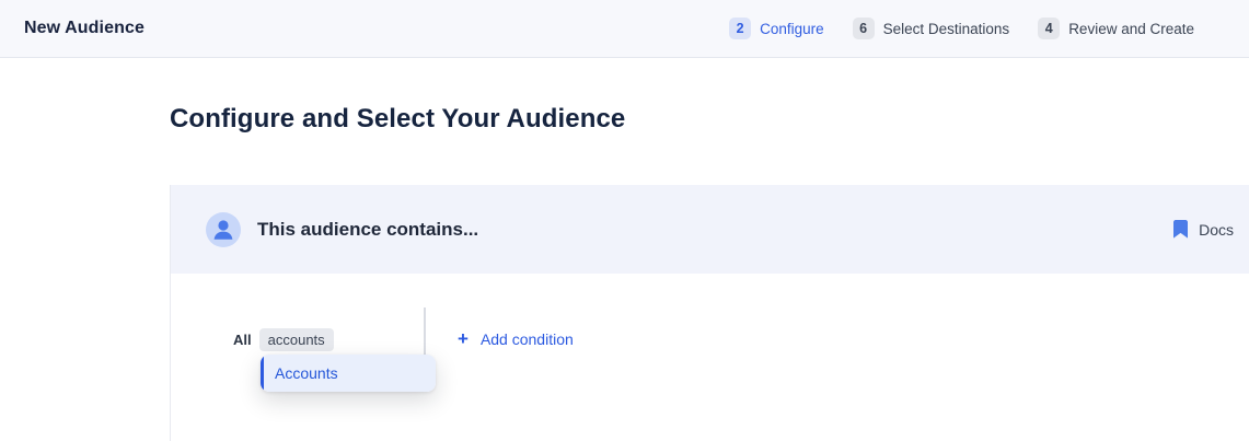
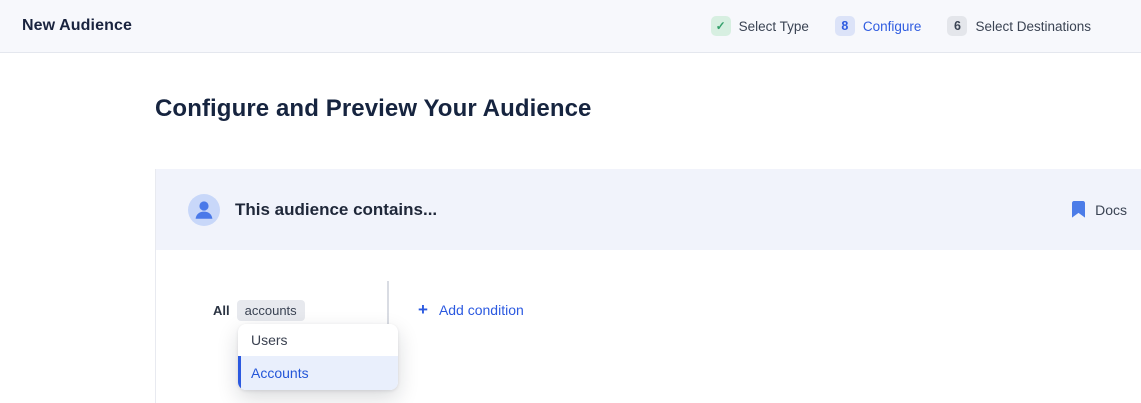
  New Audience
+ ✓
+ Select Type
- 2
+ 8
  Configure
  6
  Select Destinations
- 4
- Review and Create
- Configure and Select Your Audience
+ Configure and Preview Your Audience
  This audience contains...
  Docs
  All
  accounts
  +
  Add condition
+ Users
  Accounts
